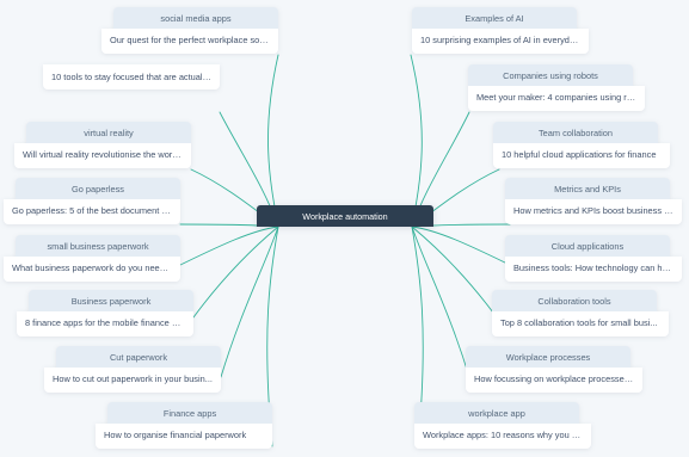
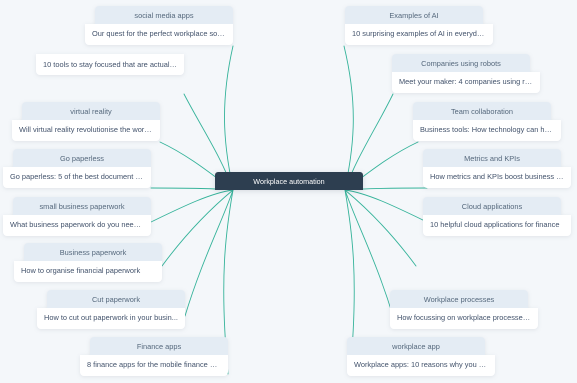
  social media apps
  Our quest for the perfect workplace soc...
  10 tools to stay focused that are actuall...
  virtual reality
  Will virtual reality revolutionise the work...
  Go paperless
  Go paperless: 5 of the best document s...
  small business paperwork
  What business paperwork do you need ...
  Business paperwork
- 8 finance apps for the mobile finance di...
+ How to organise financial paperwork
  Cut paperwork
  How to cut out paperwork in your busin...
  Finance apps
- How to organise financial paperwork
+ 8 finance apps for the mobile finance di...
  Examples of AI
  10 surprising examples of AI in everyda...
  Companies using robots
  Meet your maker: 4 companies using ro...
  Team collaboration
- 10 helpful cloud applications for finance
+ Business tools: How technology can hel...
  Metrics and KPIs
  How metrics and KPIs boost business ef...
  Cloud applications
- Business tools: How technology can hel...
+ 10 helpful cloud applications for finance
- Collaboration tools
- Top 8 collaboration tools for small busi...
  Workplace processes
  How focussing on workplace processes ...
  workplace app
  Workplace apps: 10 reasons why you s...
  Workplace automation
